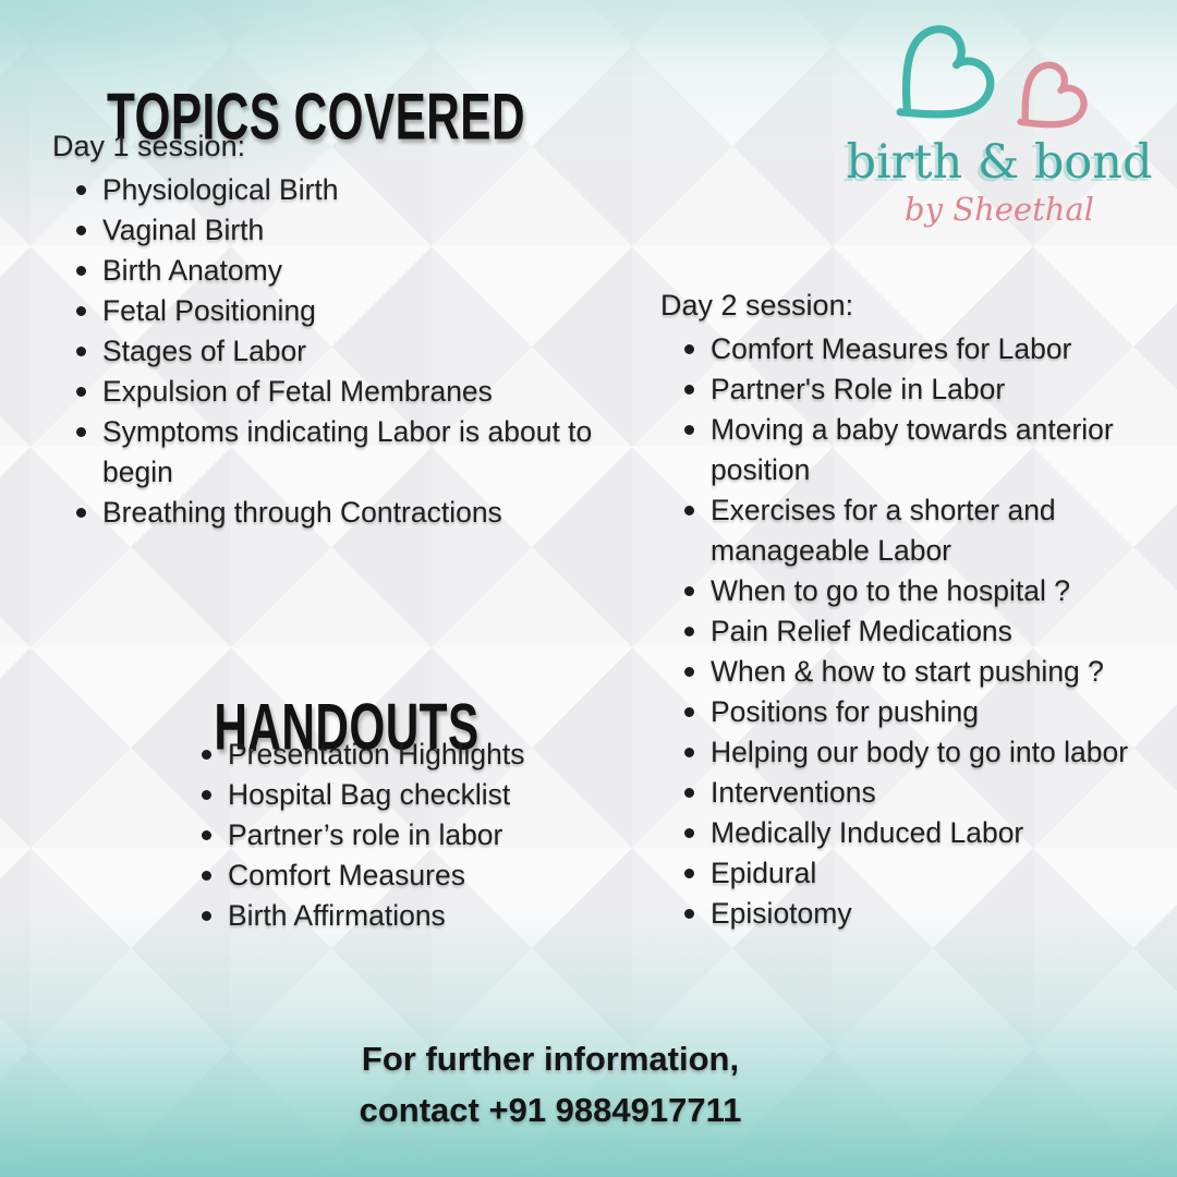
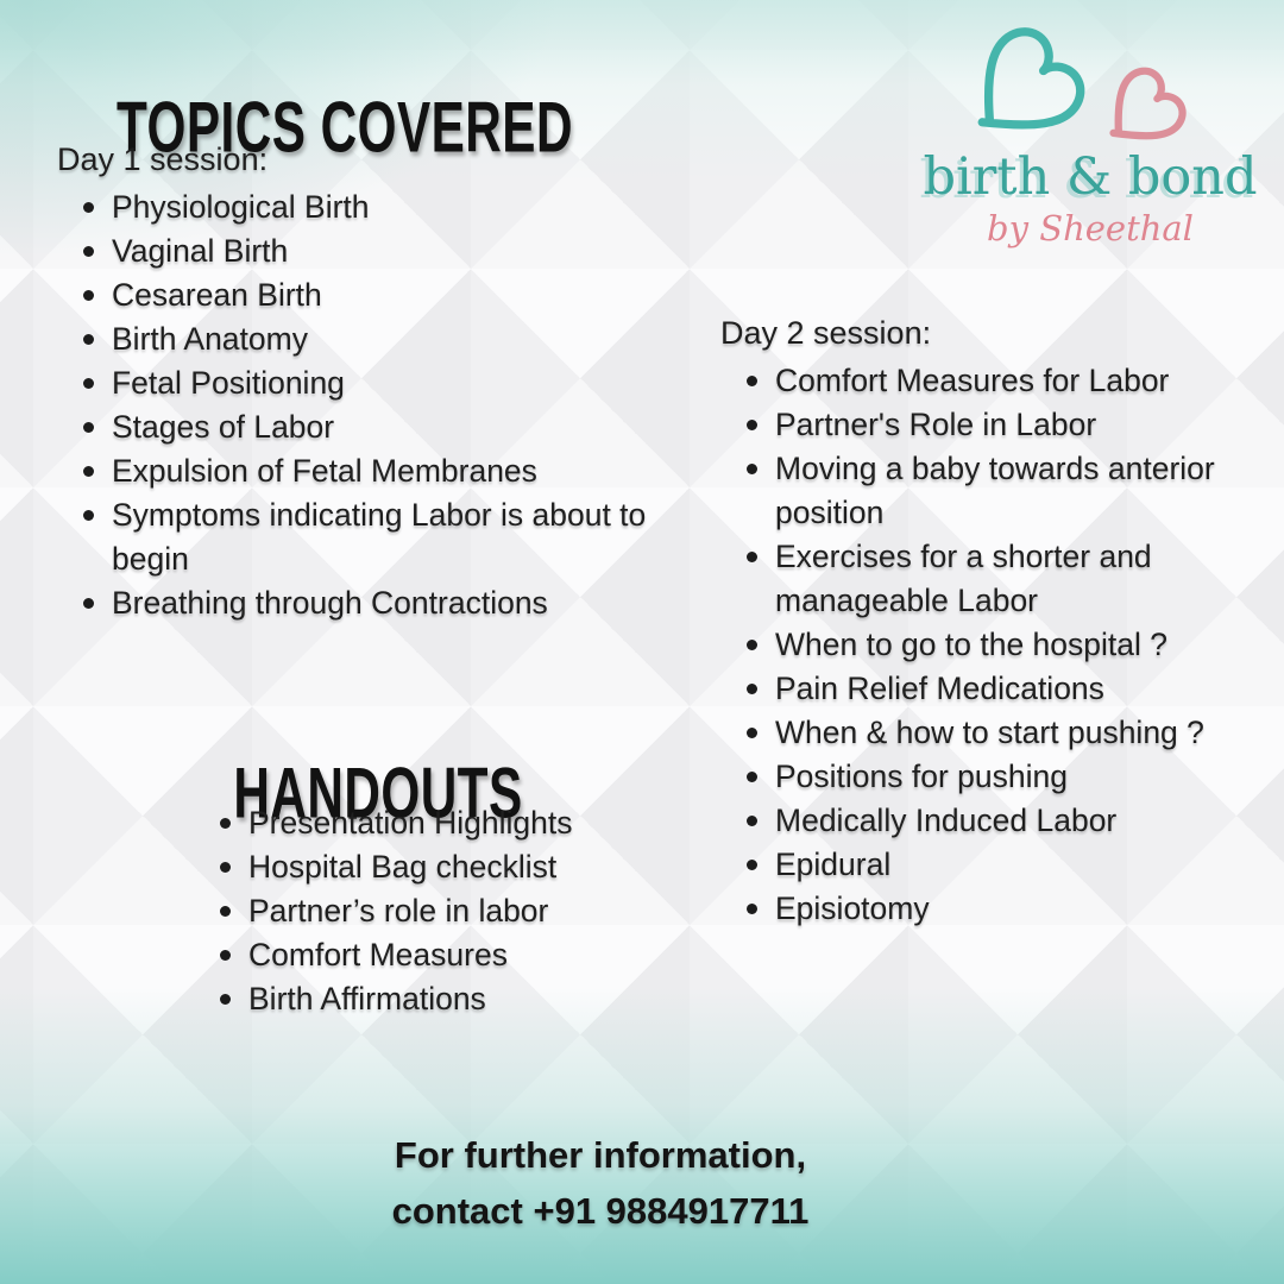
  TOPICS COVERED
  Day 1 session:
  Physiological Birth
  Vaginal Birth
+ Cesarean Birth
  Birth Anatomy
  Fetal Positioning
  Stages of Labor
  Expulsion of Fetal Membranes
  Symptoms indicating Labor is about to begin
  Breathing through Contractions
  birth & bond
  by Sheethal
  Day 2 session:
  Comfort Measures for Labor
  Partner's Role in Labor
  Moving a baby towards anterior position
  Exercises for a shorter and manageable Labor
  When to go to the hospital ?
  Pain Relief Medications
  When & how to start pushing ?
  Positions for pushing
- Helping our body to go into labor
- Interventions
  Medically Induced Labor
  Epidural
  Episiotomy
  HANDOUTS
  Presentation Highlights
  Hospital Bag checklist
  Partner’s role in labor
  Comfort Measures
  Birth Affirmations
  For further information,
  contact +91 9884917711
